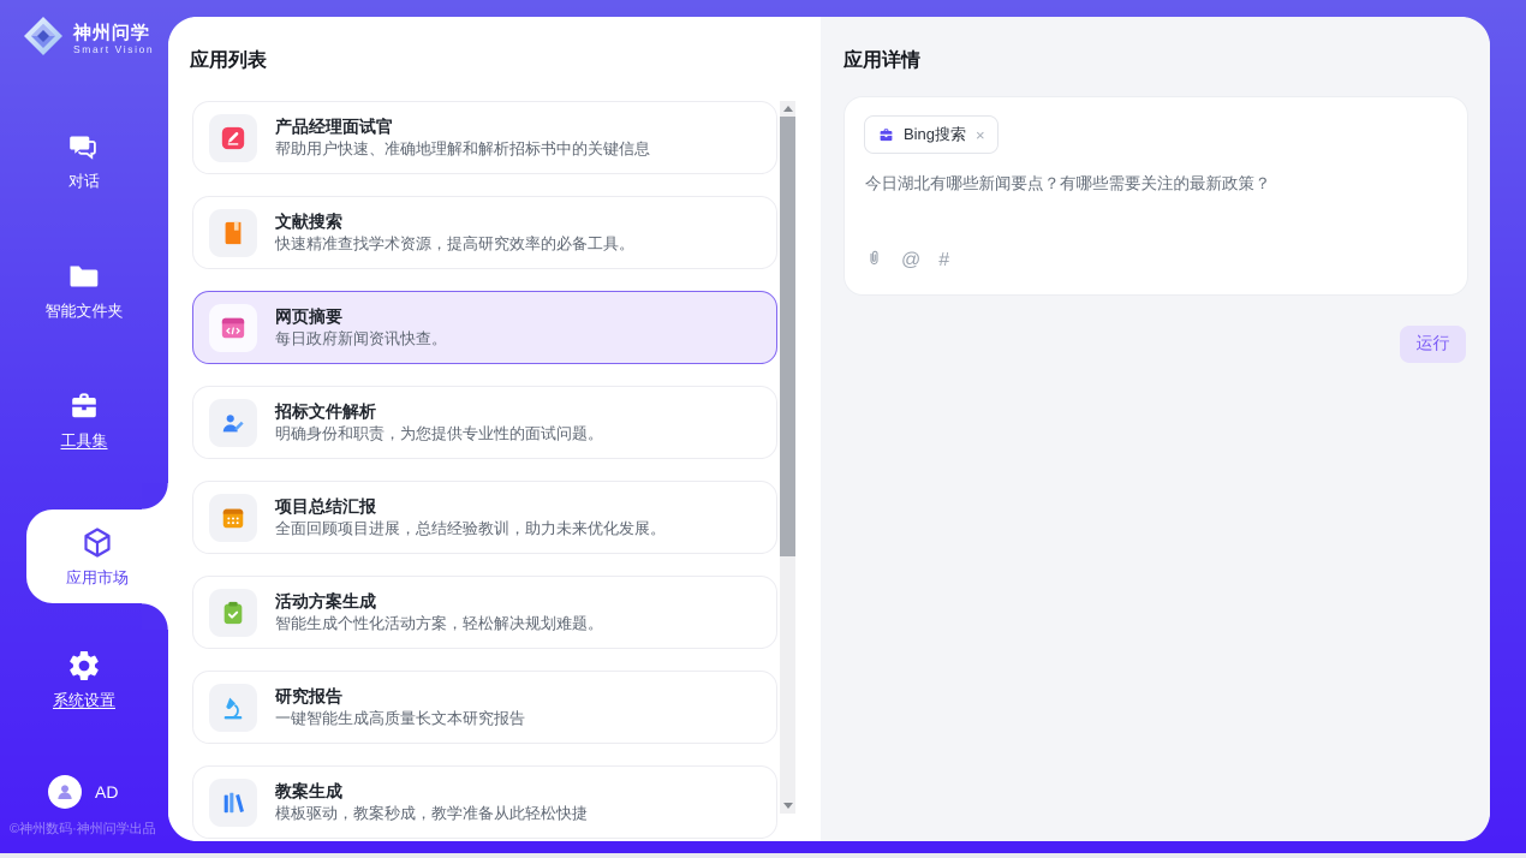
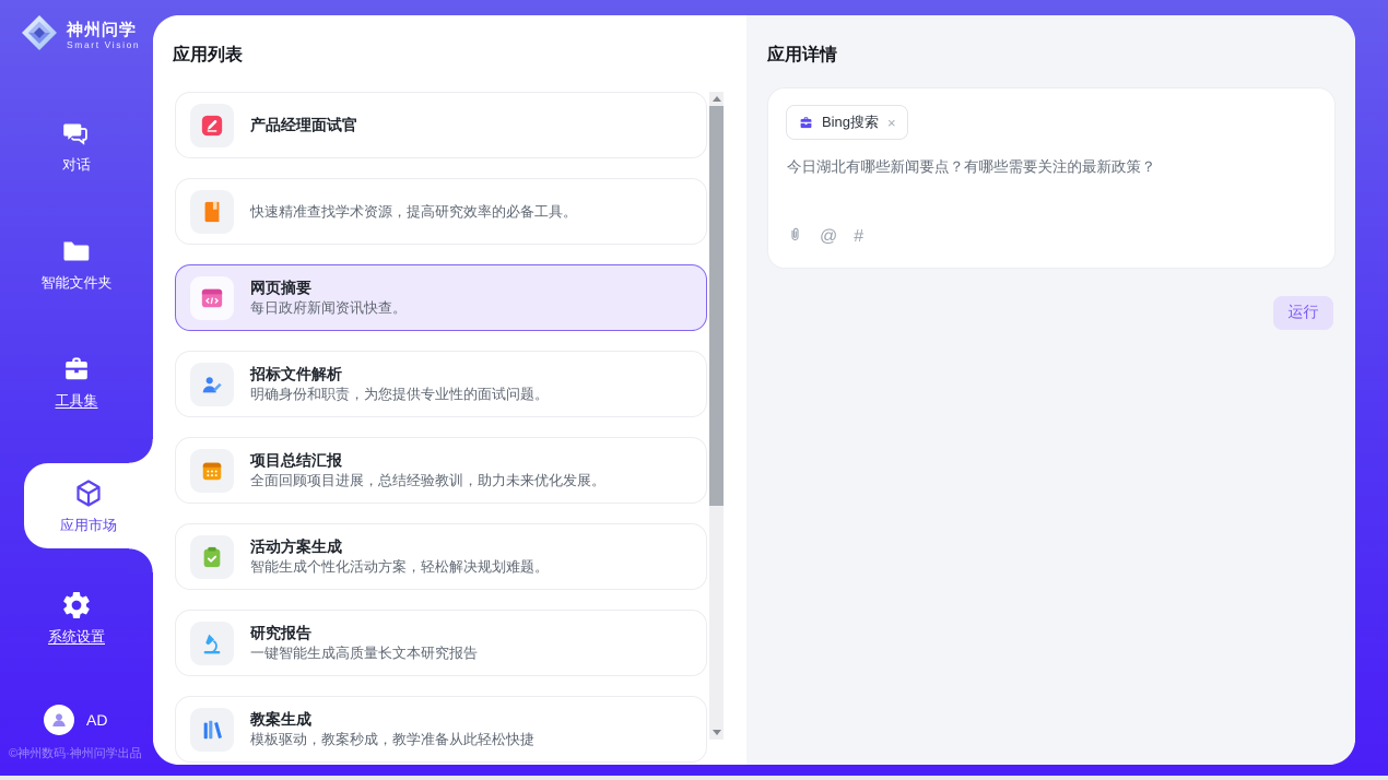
  神州问学
  Smart Vision
  对话
  智能文件夹
  工具集
  应用市场
  系统设置
  AD
  ©神州数码·神州问学出品
  应用列表
  产品经理面试官
- 帮助用户快速、准确地理解和解析招标书中的关键信息
- 文献搜索
  快速精准查找学术资源，提高研究效率的必备工具。
  网页摘要
  每日政府新闻资讯快查。
  招标文件解析
  明确身份和职责，为您提供专业性的面试问题。
  项目总结汇报
  全面回顾项目进展，总结经验教训，助力未来优化发展。
  活动方案生成
  智能生成个性化活动方案，轻松解决规划难题。
  研究报告
  一键智能生成高质量长文本研究报告
  教案生成
  模板驱动，教案秒成，教学准备从此轻松快捷
  应用详情
  Bing搜索
  ×
  今日湖北有哪些新闻要点？有哪些需要关注的最新政策？
  @
  #
  运行
